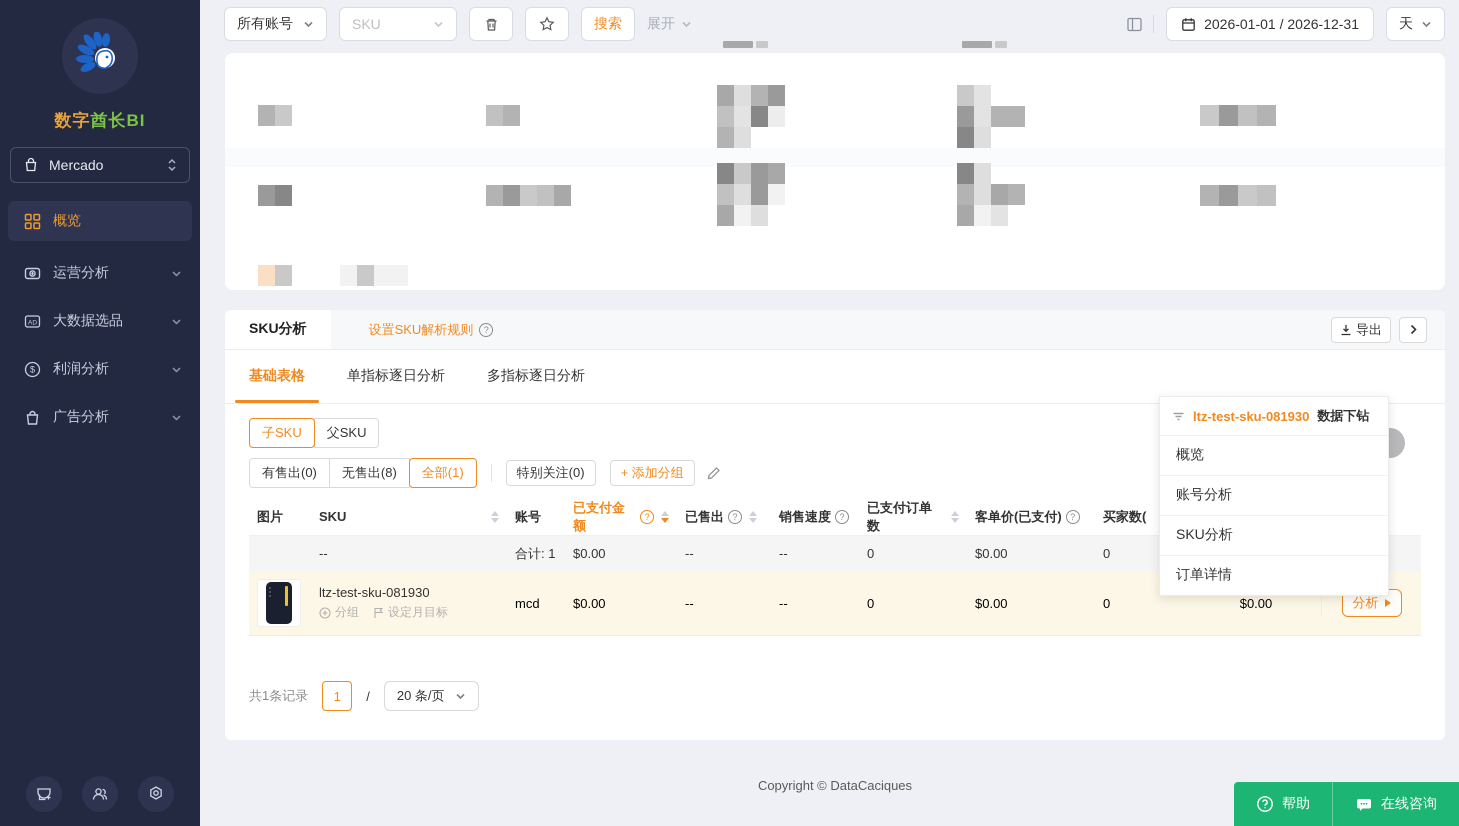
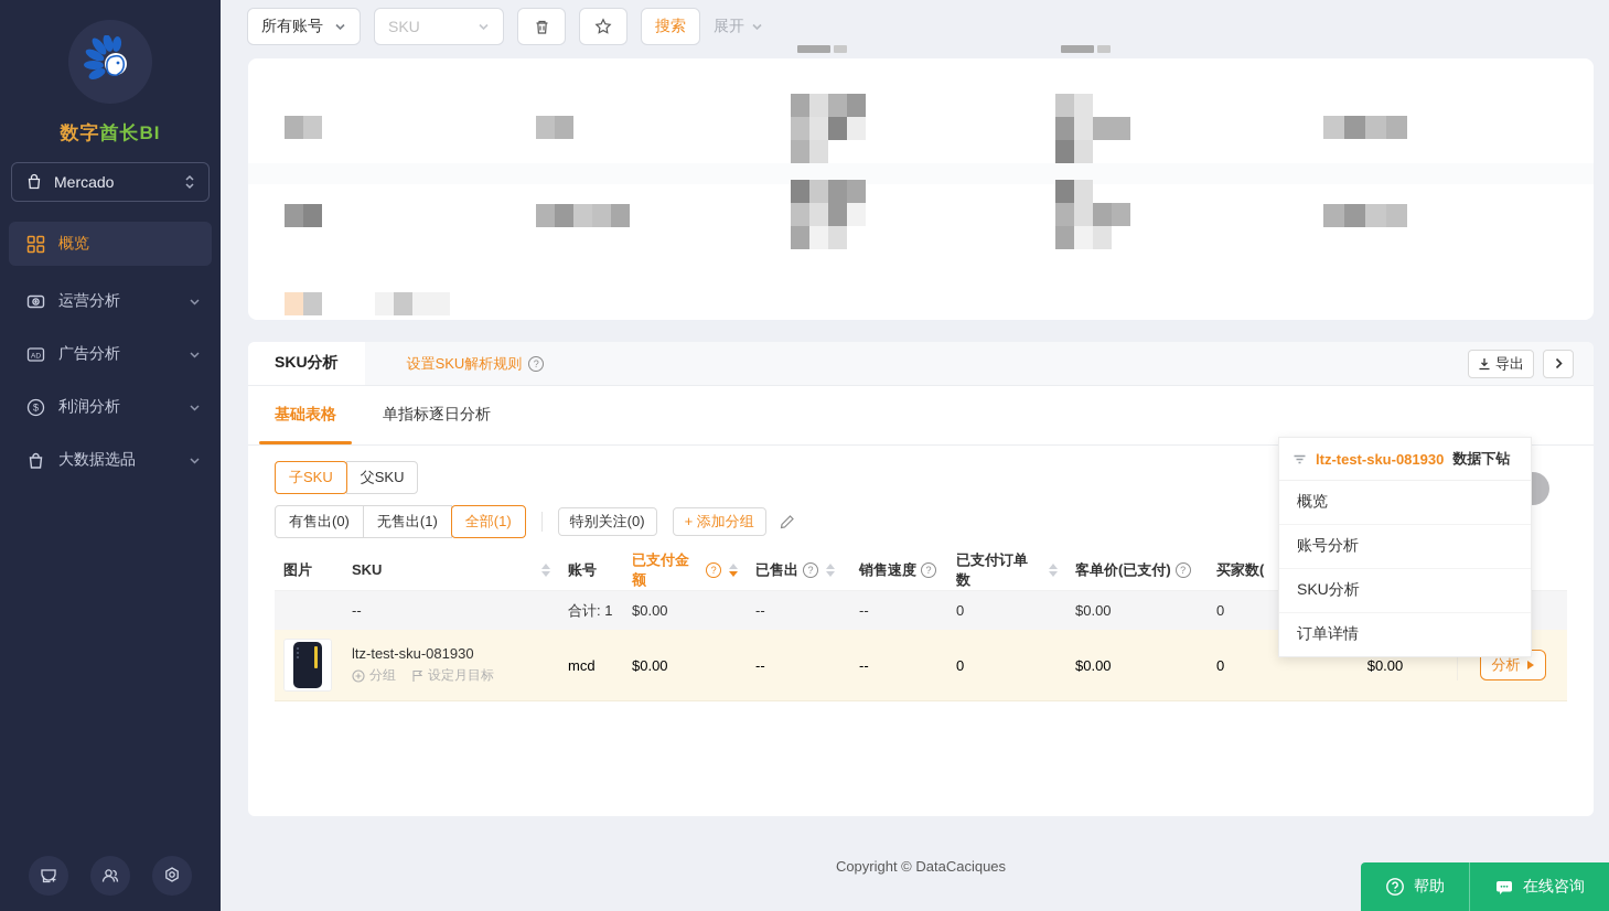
  数字酋长BI
  Mercado
  概览
  运营分析
- 大数据选品
+ 广告分析
  $
  利润分析
- 广告分析
+ 大数据选品
  所有账号
  SKU
  搜索
  展开
- 2026-01-01 / 2026-12-31
- 天
  SKU分析
  设置SKU解析规则
  ?
  导出
  基础表格
  单指标逐日分析
- 多指标逐日分析
  子SKU
  父SKU
  有售出(0)
- 无售出(8)
+ 无售出(1)
  全部(1)
  特别关注(0)
  + 添加分组
  图片
  SKU
  账号
  已支付金额
  ?
  已售出
  ?
  销售速度
  ?
  已支付订单数
  客单价(已支付)
  ?
  买家数(
  --
  合计: 1
  $0.00
  --
  --
  0
  $0.00
  0
  ltz-test-sku-081930
  分组
  设定月目标
  mcd
  $0.00
  --
  --
  0
  $0.00
  0
  $0.00
  分析
- 共1条记录
- 1
- /
- 20 条/页
  ltz-test-sku-081930
  数据下钻
  概览
  账号分析
  SKU分析
  订单详情
  Copyright © DataCaciques
  帮助
  在线咨询
